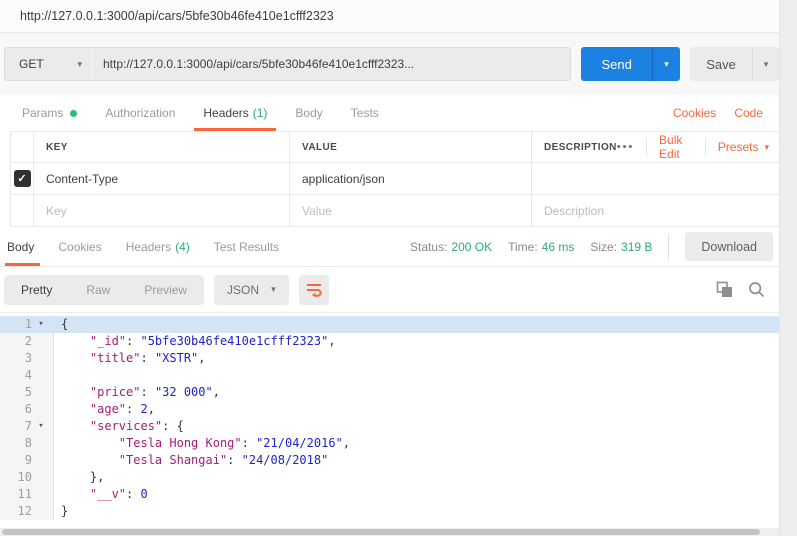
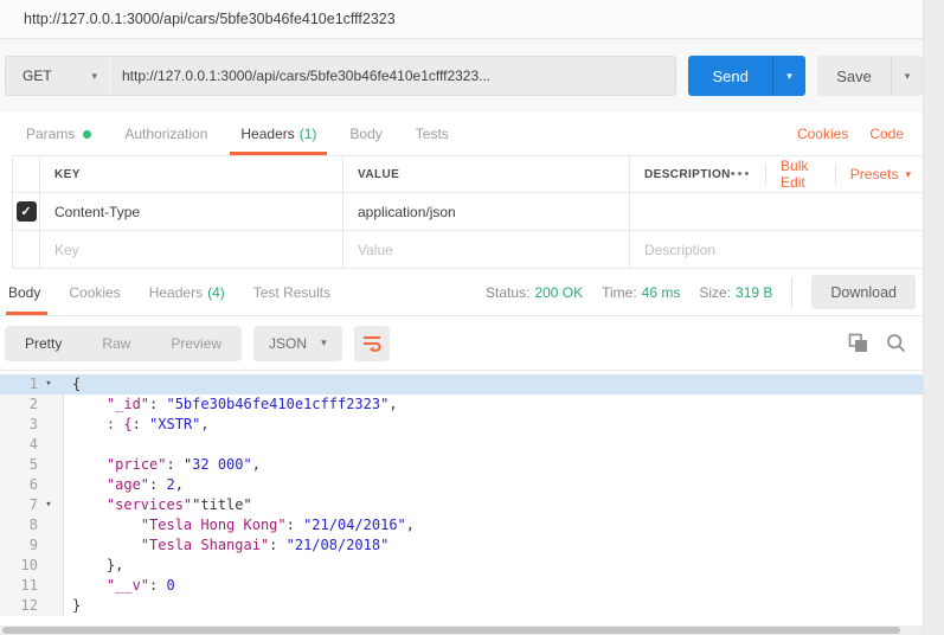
  http://127.0.0.1:3000/api/cars/5bfe30b46fe410e1cfff2323
  GET
  ▾
  http://127.0.0.1:3000/api/cars/5bfe30b46fe410e1cfff2323...
  Send
  ▾
  Save
  ▾
  Params
  Authorization
  Headers
  (1)
  Body
  Tests
  Cookies
  Code
  KEY
  VALUE
  DESCRIPTION
  •••
  Bulk Edit
  Presets
  ▾
  ✓
  Content-Type
  application/json
  Key
  Value
  Description
  Body
  Cookies
  Headers
  (4)
  Test Results
  Status:
  200 OK
  Time:
  46 ms
  Size:
  319 B
  Download
  Pretty
  Raw
  Preview
  JSON
  ▾
  1
  ▾
  {
  2
  "_id": "5bfe30b46fe410e1cfff2323",
  3
- "title": "XSTR",
+ : {: "XSTR",
  4
  5
  "price": "32 000",
  6
  "age": 2,
  7
  ▾
- "services": {
+ "services""title"
  8
  "Tesla Hong Kong": "21/04/2016",
  9
- "Tesla Shangai": "24/08/2018"
+ "Tesla Shangai": "21/08/2018"
  10
  },
  11
  "__v": 0
  12
  }
